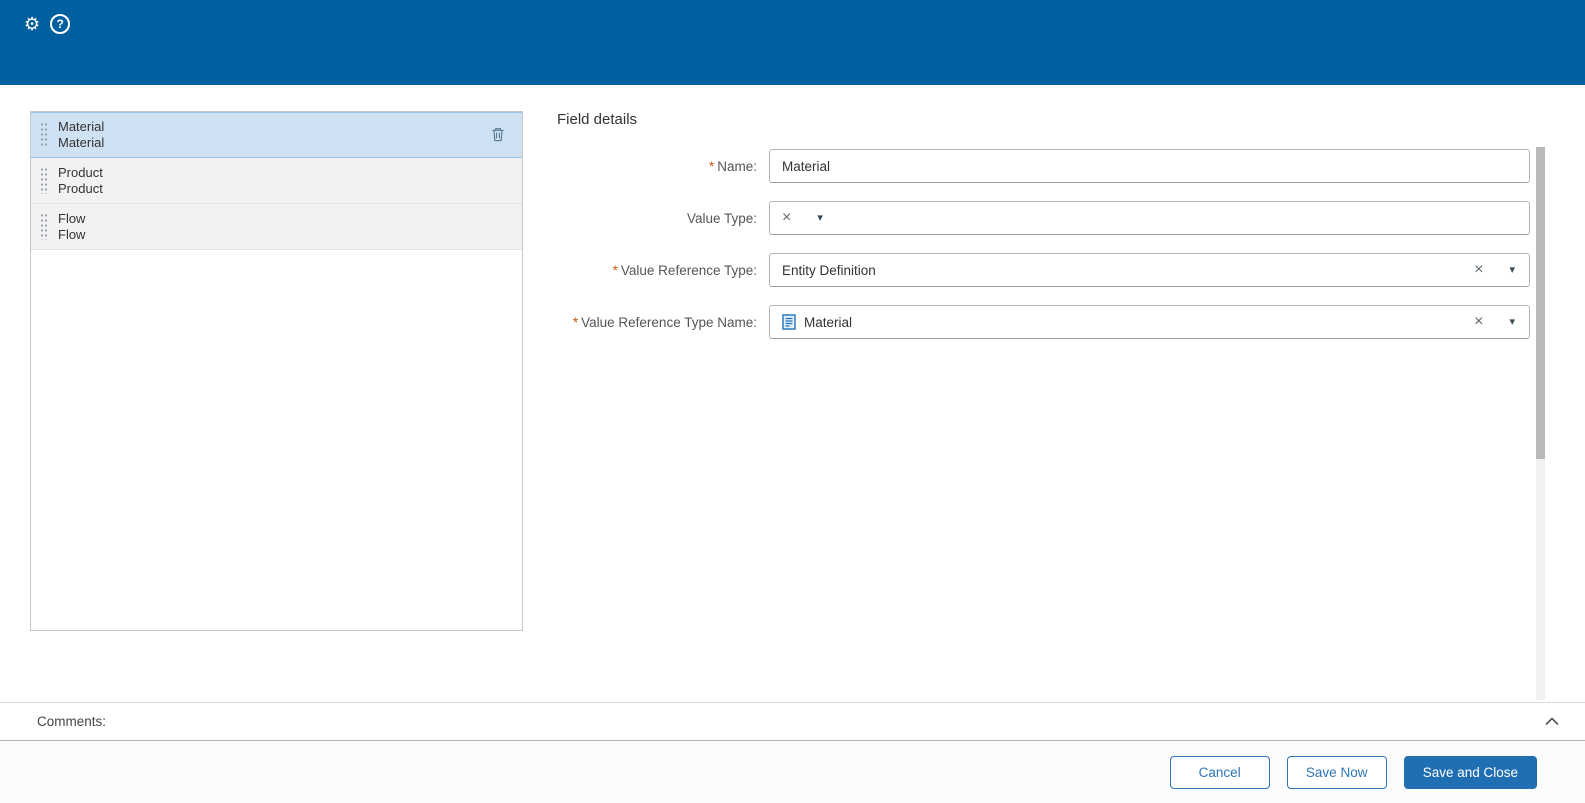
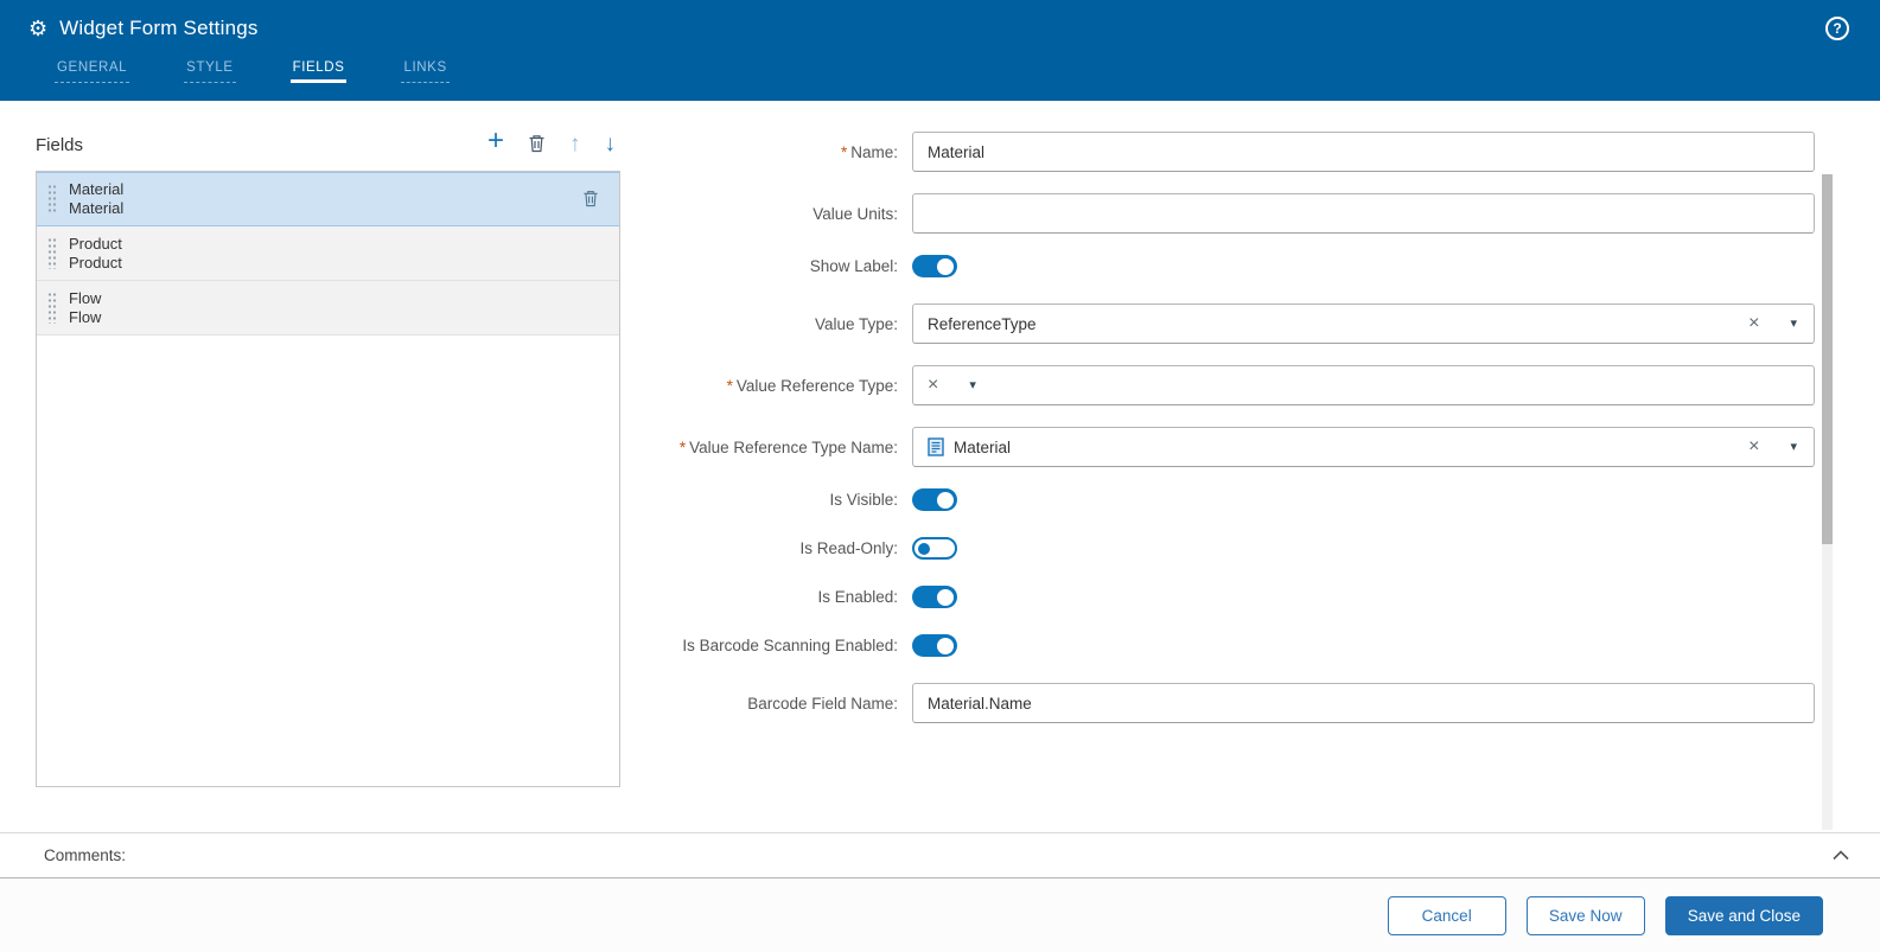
  ⚙
+ Widget Form Settings
  ?
+ GENERAL
+ STYLE
+ FIELDS
+ LINKS
+ Fields
+ +
+ ↑
+ ↓
  Material
  Material
  Product
  Product
  Flow
  Flow
- Field details
  * Name:
  Material
+ Value Units:
+ Show Label:
  Value Type:
+ ReferenceType
  ×
  ▾
  * Value Reference Type:
- Entity Definition
  ×
  ▾
  * Value Reference Type Name:
  Material
  ×
  ▾
+ Is Visible:
+ Is Read-Only:
+ Is Enabled:
+ Is Barcode Scanning Enabled:
+ Barcode Field Name:
+ Material.Name
  Comments:
  Cancel
  Save Now
  Save and Close
